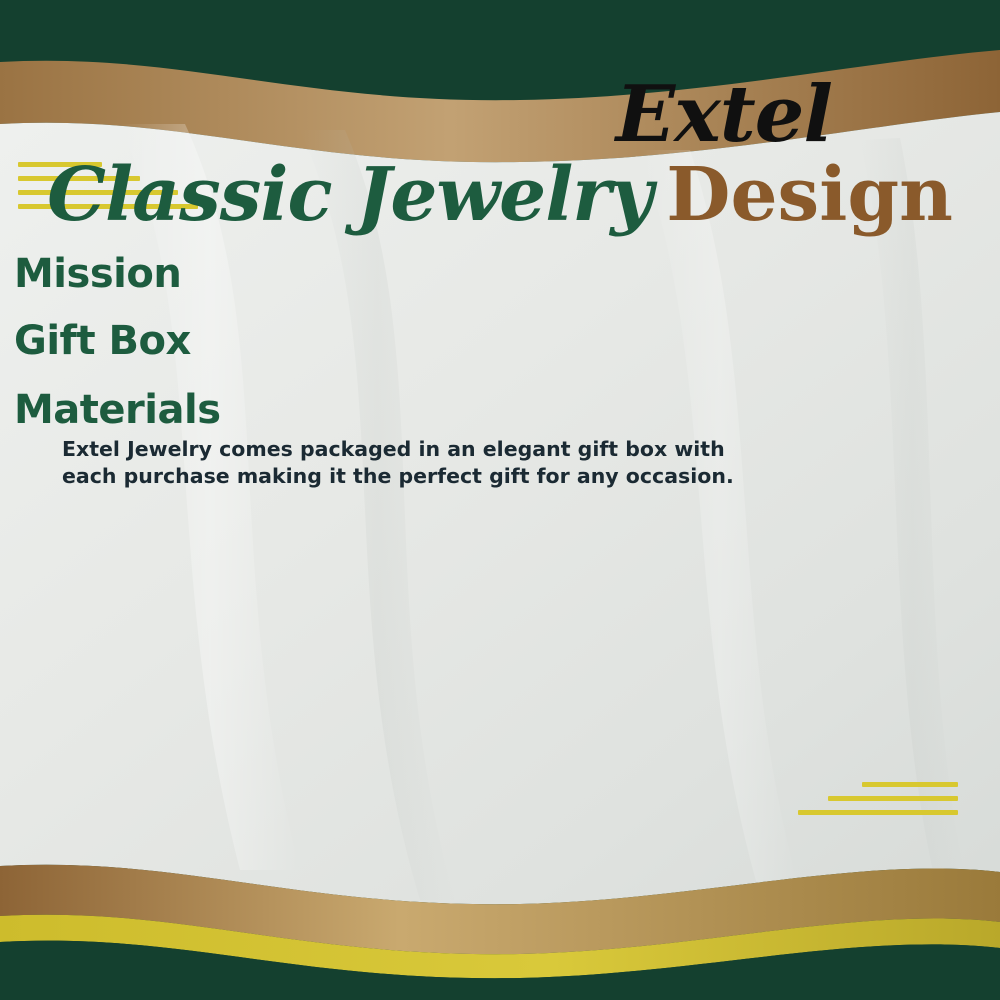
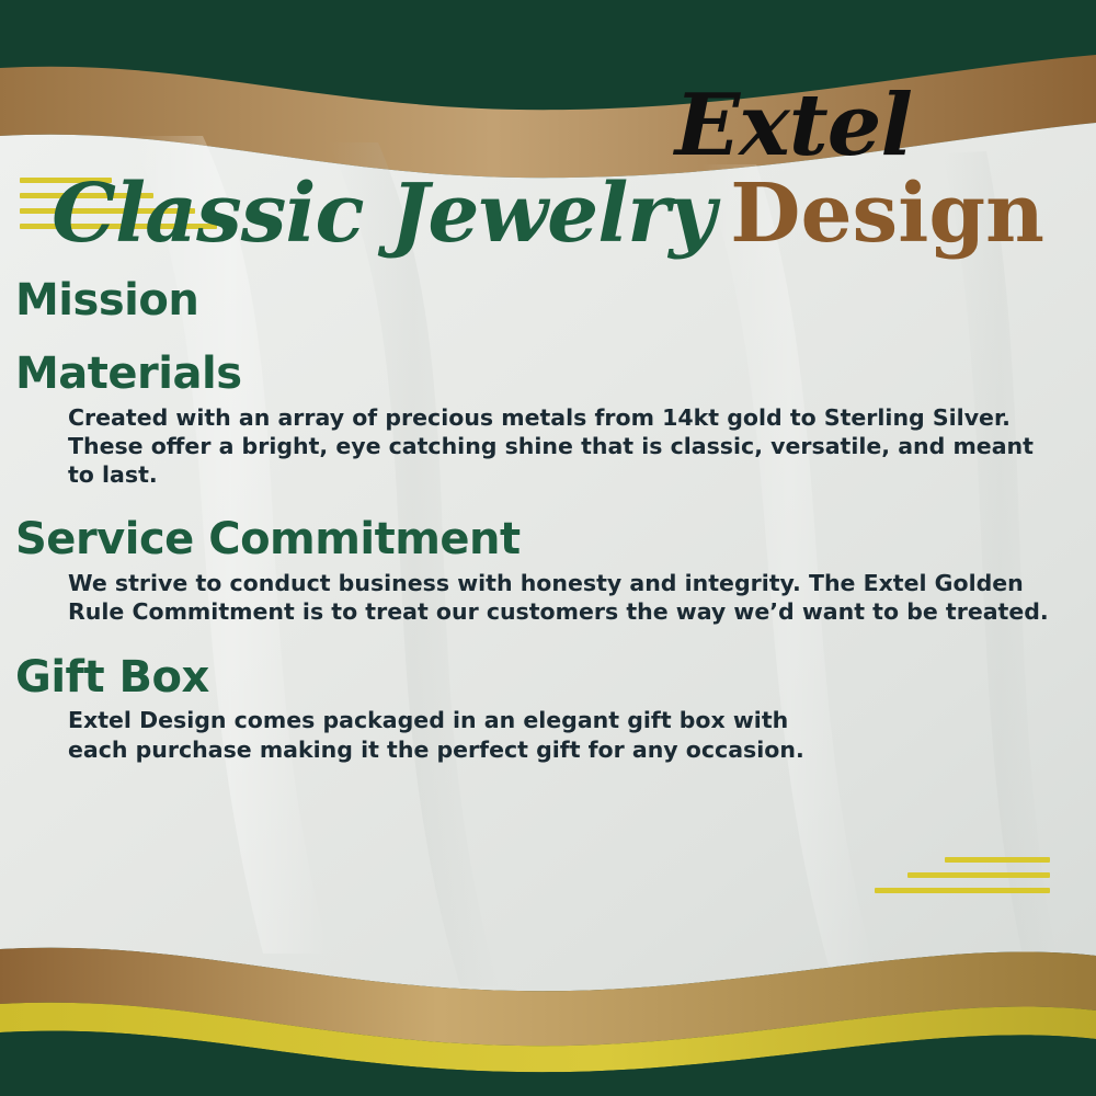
  Extel
  Classic Jewelry Design
  Mission
- Gift Box
+ Materials
+ Created with an array of precious metals from 14kt gold to Sterling Silver. These offer a bright, eye catching shine that is classic, versatile, and meant to last.
+ Service Commitment
+ We strive to conduct business with honesty and integrity. The Extel Golden Rule Commitment is to treat our customers the way we’d want to be treated.
- Materials
+ Gift Box
- Extel Jewelry comes packaged in an elegant gift box with each purchase making it the perfect gift for any occasion.
+ Extel Design comes packaged in an elegant gift box with each purchase making it the perfect gift for any occasion.
